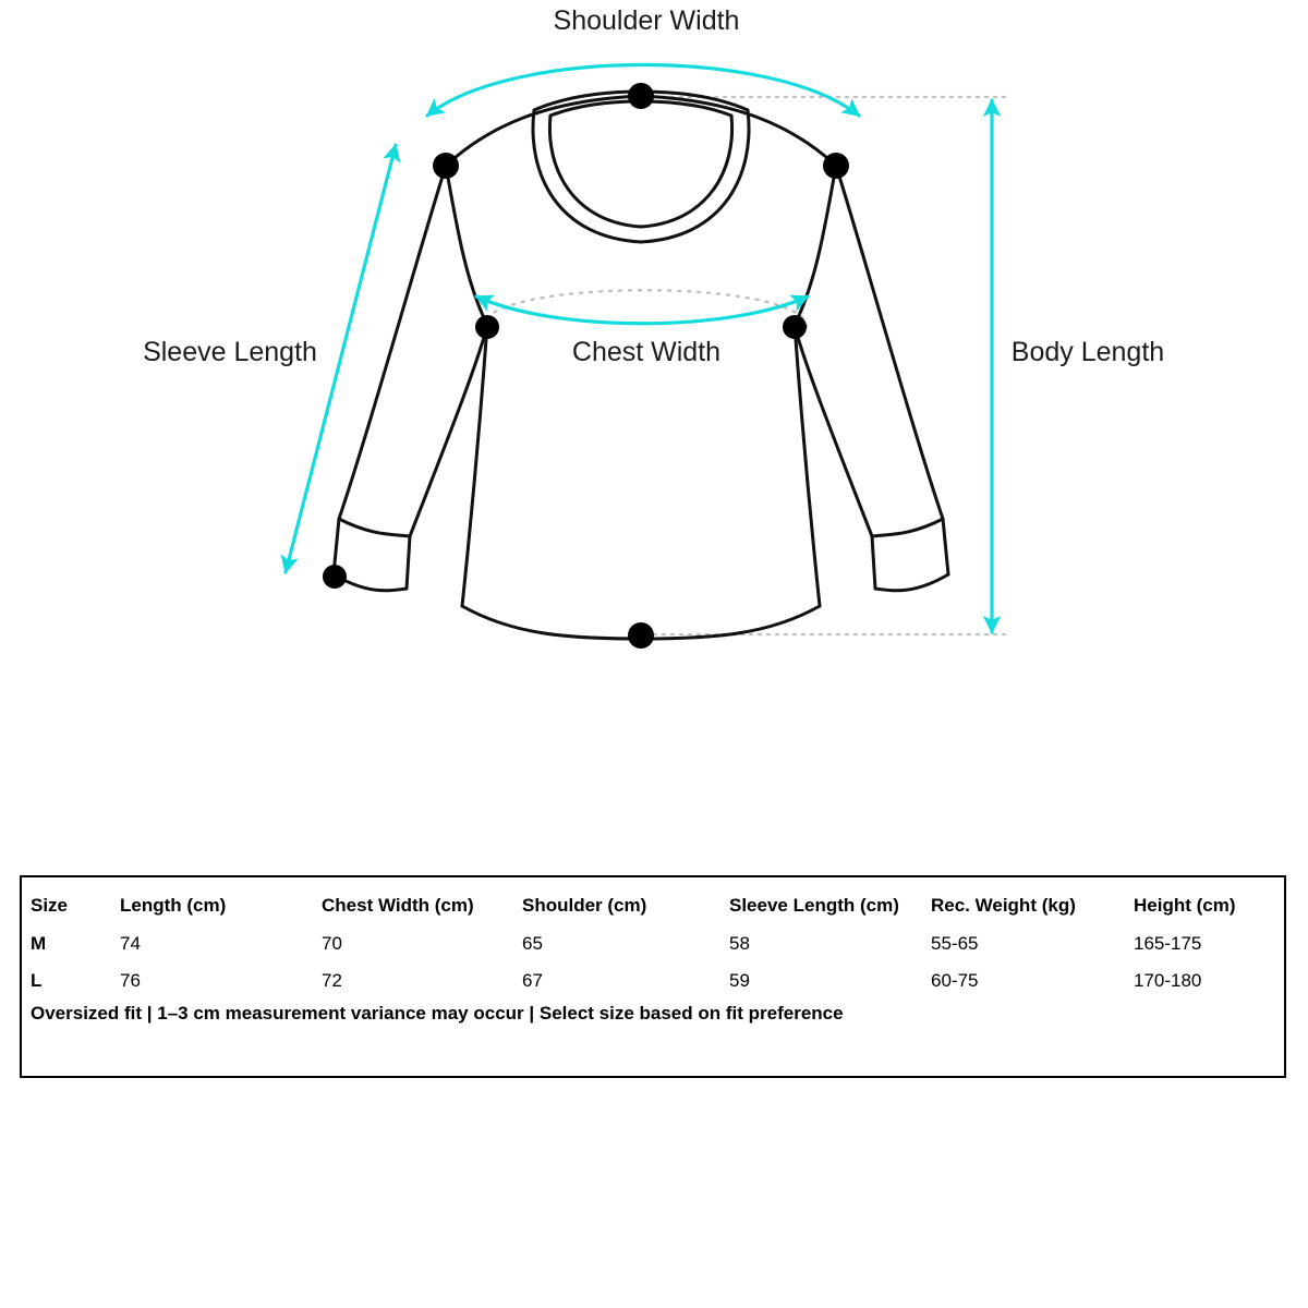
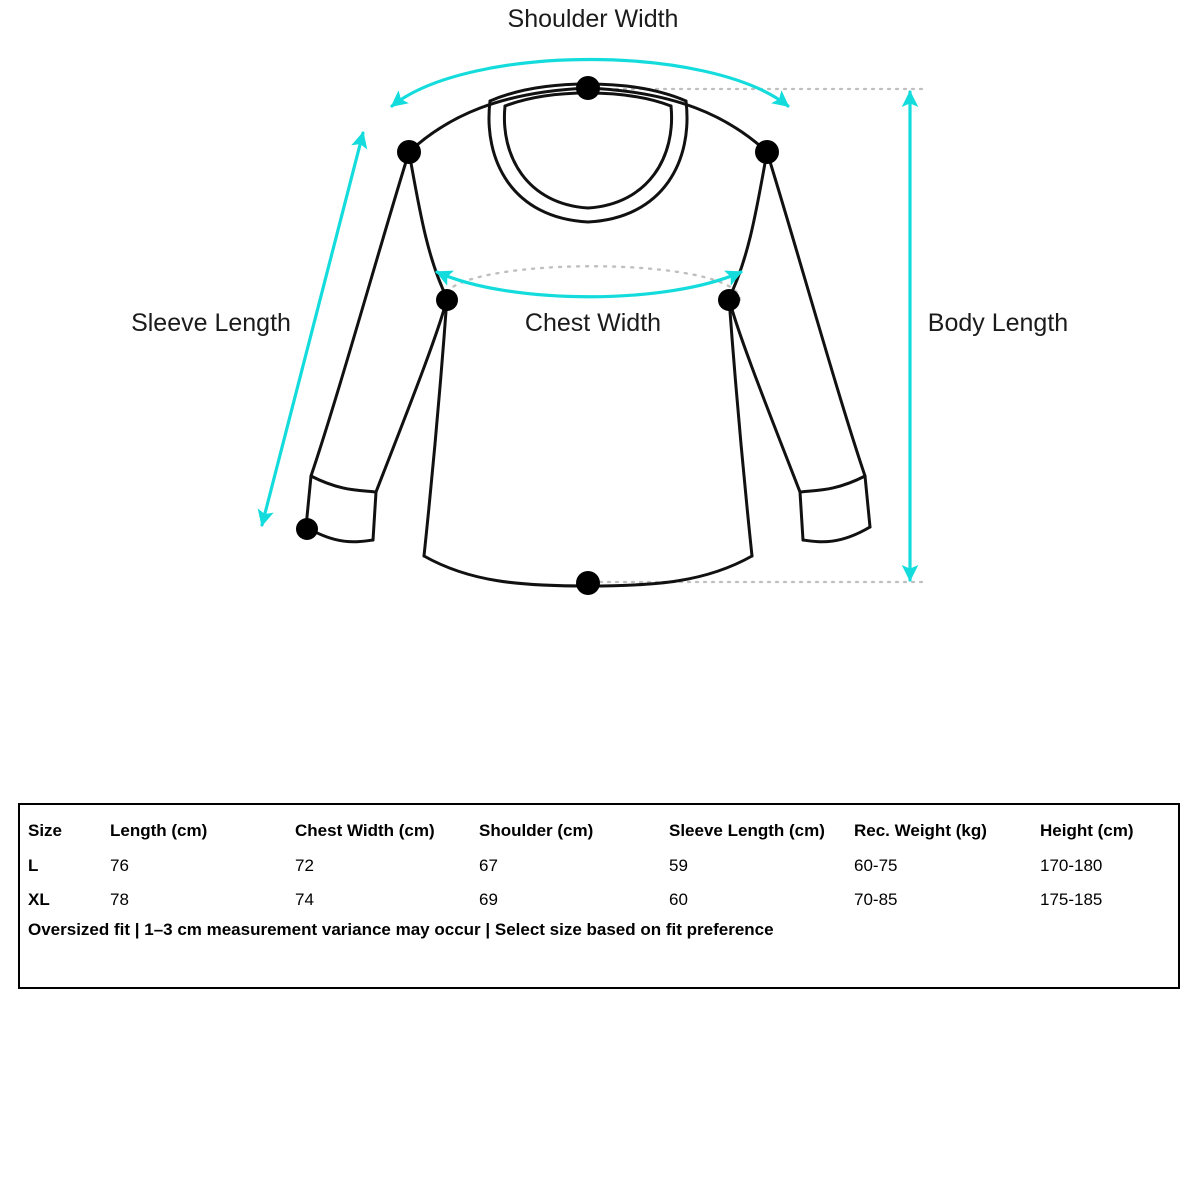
  Shoulder Width
  Sleeve Length
  Chest Width
  Body Length
  Size	Length (cm)	Chest Width (cm)	Shoulder (cm)	Sleeve Length (cm)	Rec. Weight (kg)	Height (cm)
- M	74	70	65	58	55-65	165-175
  L	76	72	67	59	60-75	170-180
+ XL	78	74	69	60	70-85	175-185
  Oversized fit | 1–3 cm measurement variance may occur | Select size based on fit preference
